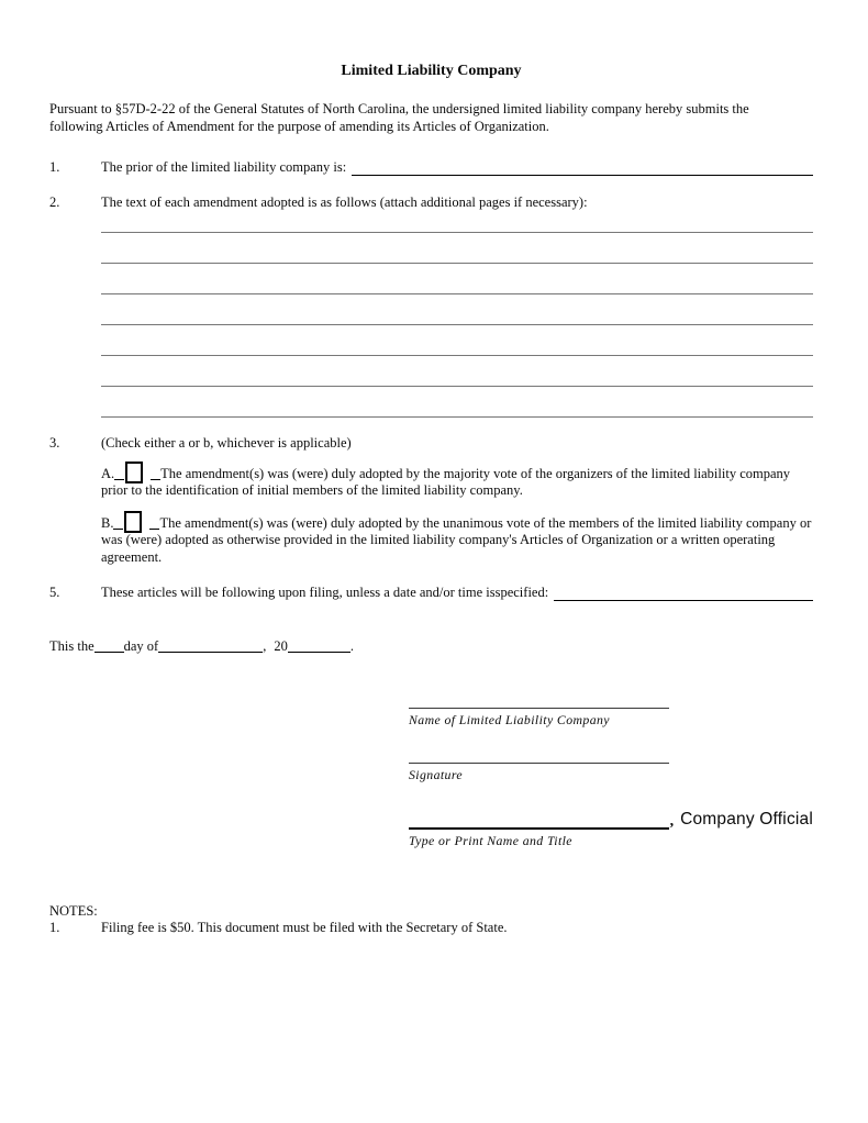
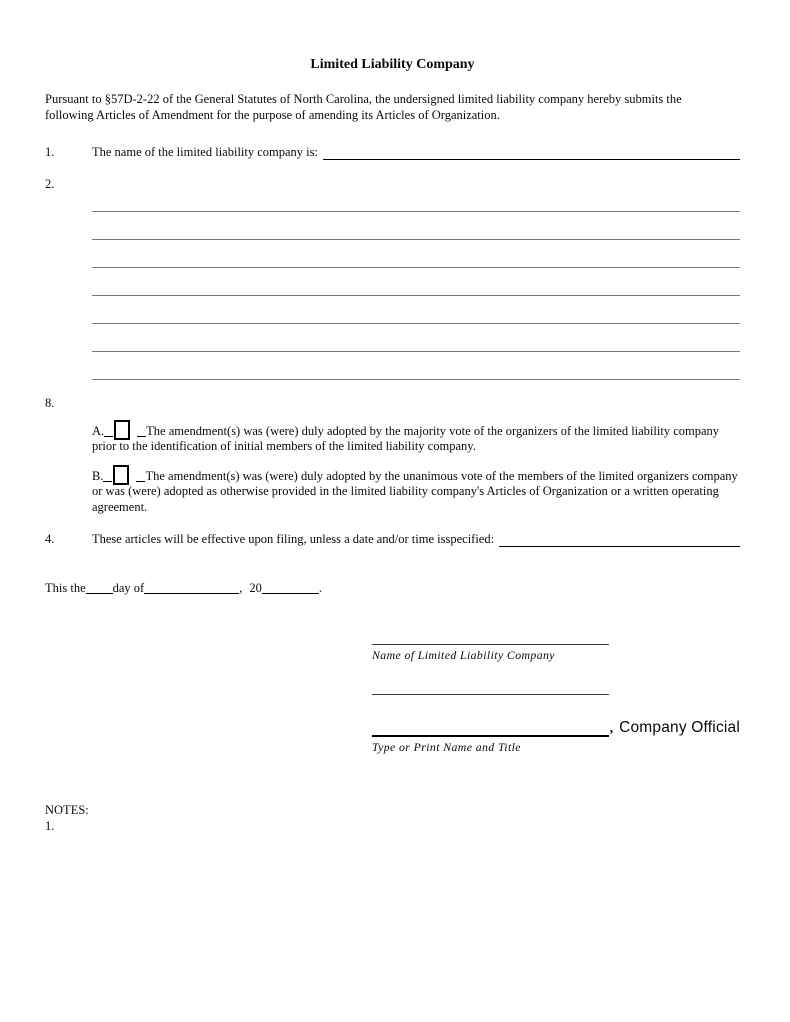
  Limited Liability Company
  Pursuant to §57D-2-22 of the General Statutes of North Carolina, the undersigned limited liability company hereby submits the following Articles of Amendment for the purpose of amending its Articles of Organization.
  1.
- The prior of the limited liability company is:
+ The name of the limited liability company is:
  2.
- The text of each amendment adopted is as follows (attach additional pages if necessary):
- 3.
+ 8.
- (Check either a or b, whichever is applicable)
  A. The amendment(s) was (were) duly adopted by the majority vote of the organizers of the limited liability company prior to the identification of initial members of the limited liability company.
- B. The amendment(s) was (were) duly adopted by the unanimous vote of the members of the limited liability company or was (were) adopted as otherwise provided in the limited liability company's Articles of Organization or a written operating agreement.
+ B. The amendment(s) was (were) duly adopted by the unanimous vote of the members of the limited organizers company or was (were) adopted as otherwise provided in the limited liability company's Articles of Organization or a written operating agreement.
- 5.
+ 4.
- These articles will be following upon filing, unless a date and/or time isspecified:
+ These articles will be effective upon filing, unless a date and/or time isspecified:
  This the day of , 20 .
  Name of Limited Liability Company
- Signature
  ,
  Company Official
  Type or Print Name and Title
  NOTES:
  1.
- Filing fee is $50. This document must be filed with the Secretary of State.
